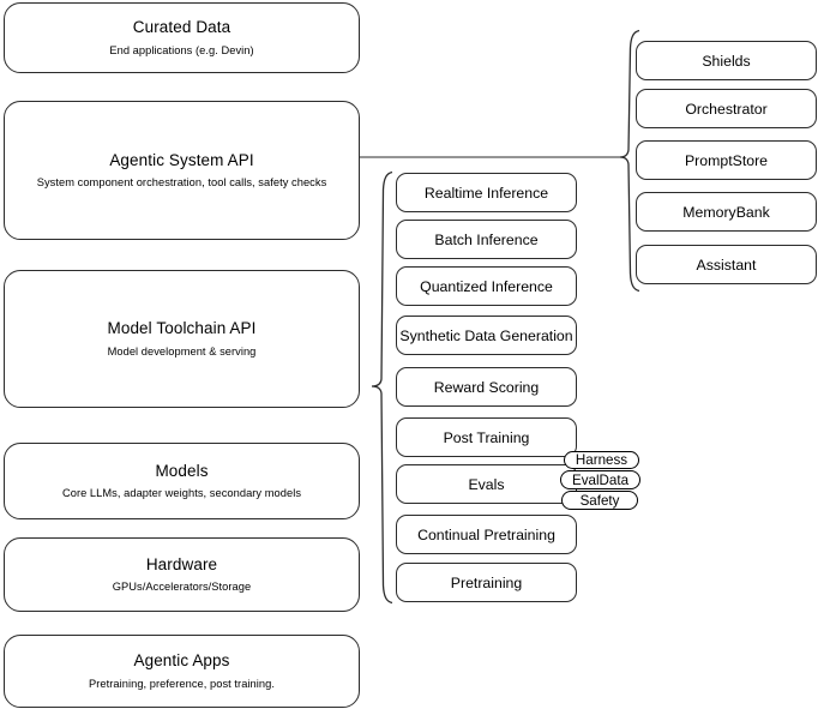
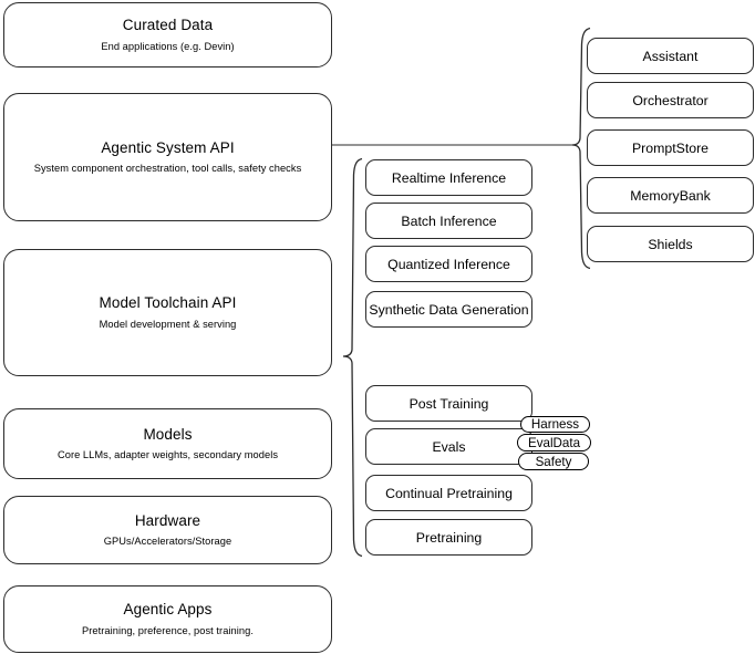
  Curated Data
  End applications (e.g. Devin)
  Agentic System API
  System component orchestration, tool calls, safety checks
  Model Toolchain API
  Model development & serving
  Models
  Core LLMs, adapter weights, secondary models
  Hardware
  GPUs/Accelerators/Storage
  Agentic Apps
  Pretraining, preference, post training.
  Realtime Inference
  Batch Inference
  Quantized Inference
  Synthetic Data Generation
- Reward Scoring
  Post Training
  Evals
  Continual Pretraining
  Pretraining
  Harness
  EvalData
  Safety
- Shields
+ Assistant
  Orchestrator
  PromptStore
  MemoryBank
- Assistant
+ Shields
